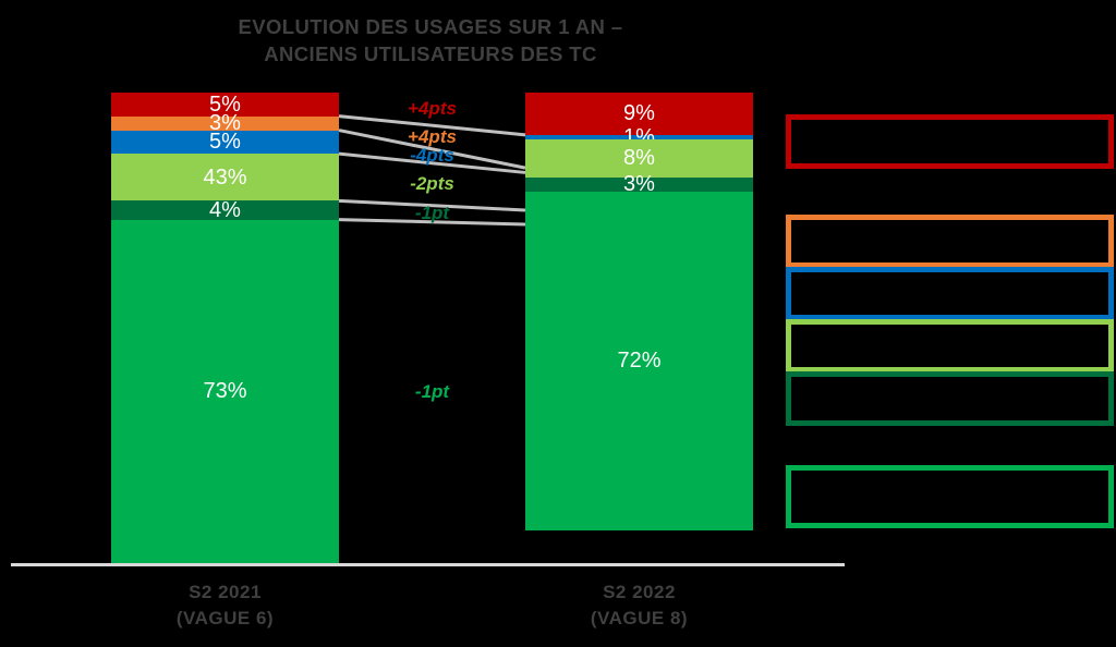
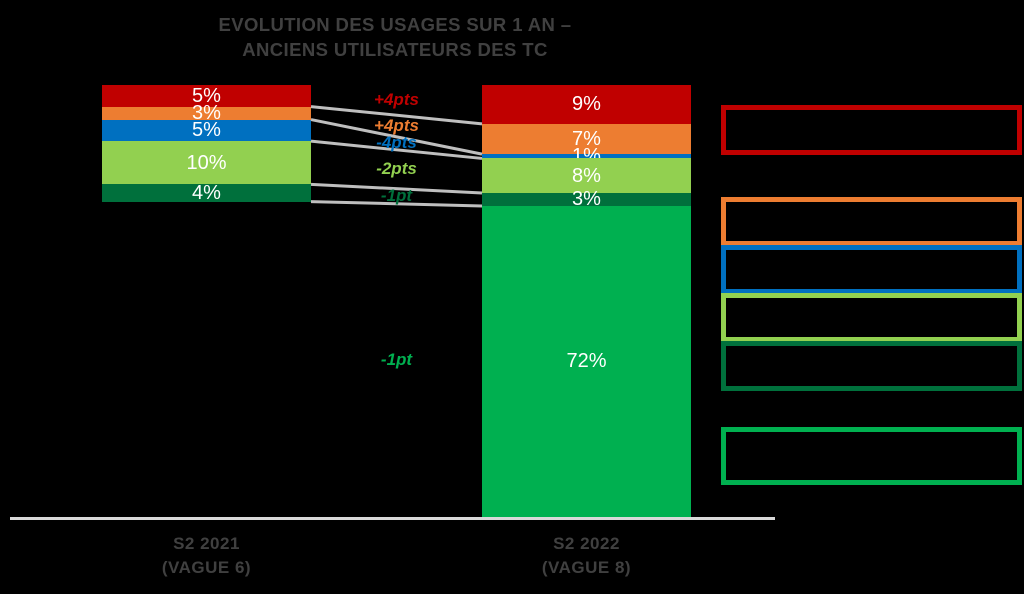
  EVOLUTION DES USAGES SUR 1 AN –
  ANCIENS UTILISATEURS DES TC
  5%
  3%
  5%
- 43%
+ 10%
  4%
- 73%
  9%
+ 7%
  1%
  8%
  3%
  72%
  +4pts
  +4pts
  -4pts
  -2pts
  -1pt
  -1pt
  S2 2021
  (VAGUE 6)
  S2 2022
  (VAGUE 8)
